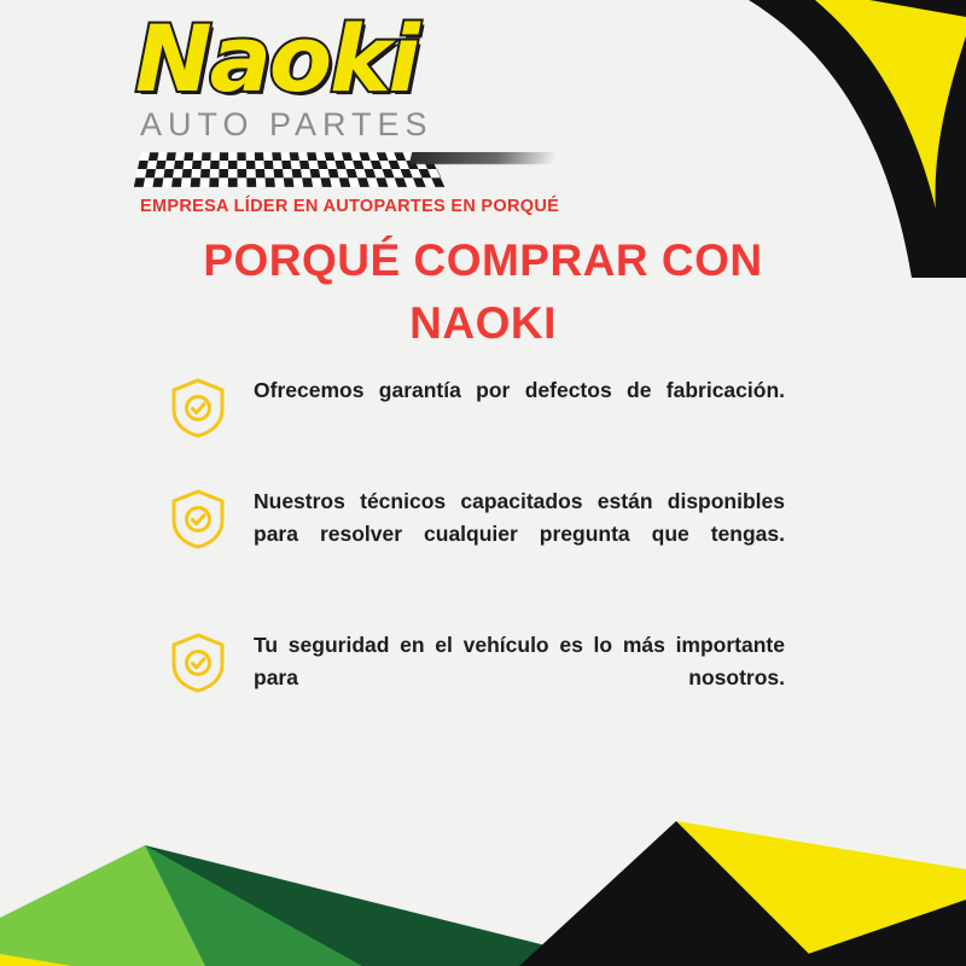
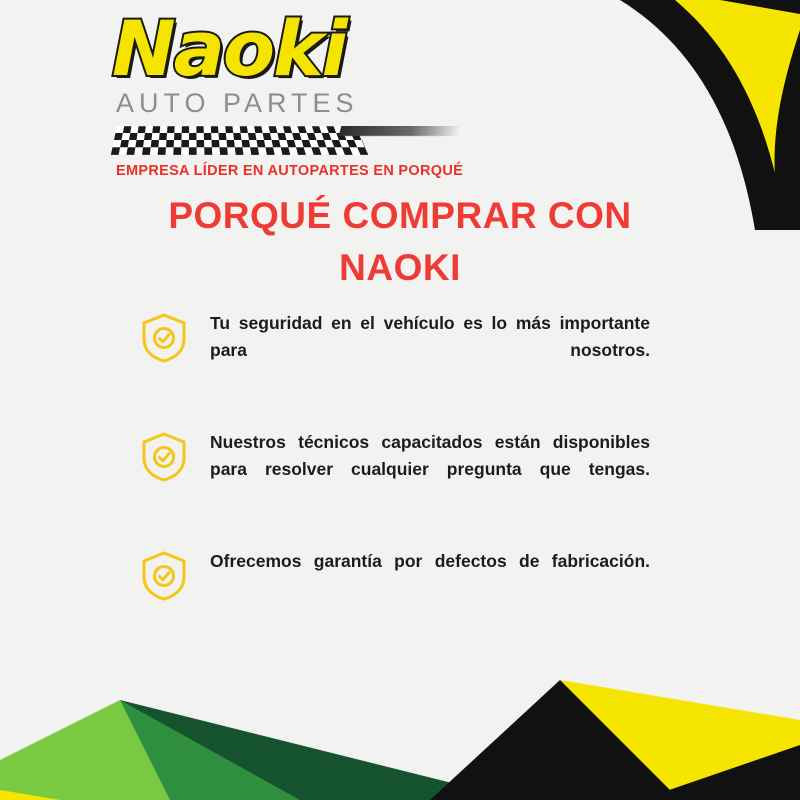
  Naoki
  AUTO PARTES
  EMPRESA LÍDER EN AUTOPARTES EN PORQUÉ
  PORQUÉ COMPRAR CON
  NAOKI
- Ofrecemos garantía por defectos de fabricación.
+ Tu seguridad en el vehículo es lo más importante para nosotros.
  Nuestros técnicos capacitados están disponibles para resolver cualquier pregunta que tengas.
- Tu seguridad en el vehículo es lo más importante para nosotros.
+ Ofrecemos garantía por defectos de fabricación.
